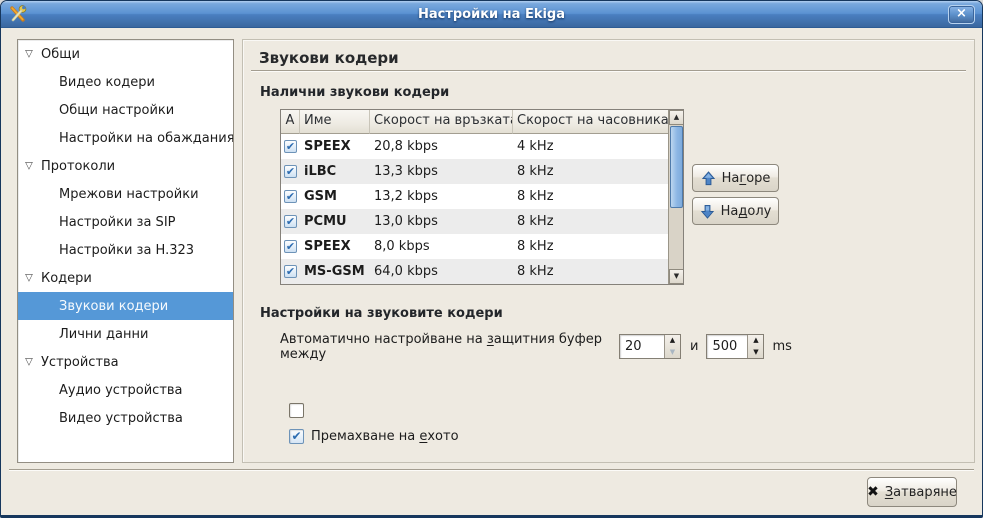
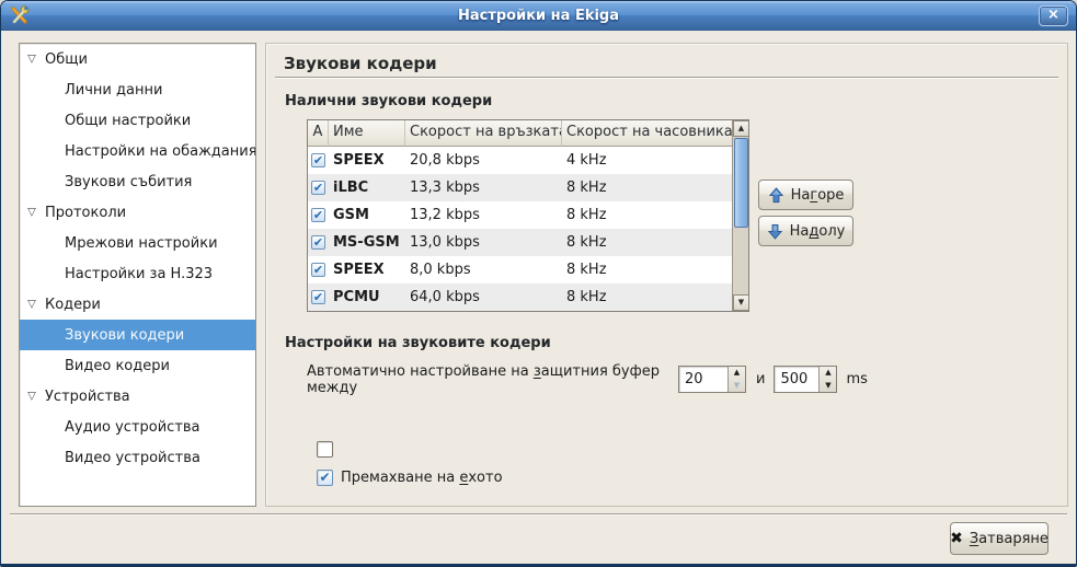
  Настройки на Ekiga
  ×
  ▽
  Общи
- Видео кодери
+ Лични данни
  Общи настройки
  Настройки на обаждания
+ Звукови събития
  ▽
  Протоколи
  Мрежови настройки
- Настройки за SIP
  Настройки за H.323
  ▽
  Кодери
  Звукови кодери
- Лични данни
+ Видео кодери
  ▽
  Устройства
  Аудио устройства
  Видео устройства
  Звукови кодери
  Налични звукови кодери
  А
  Име
  Скорост на връзкат
  Скорост на часовника
  ✔
  SPEEX
  20,8 kbps
  4 kHz
  ✔
  iLBC
  13,3 kbps
  8 kHz
  ✔
  GSM
  13,2 kbps
  8 kHz
  ✔
- PCMU
+ MS-GSM
  13,0 kbps
  8 kHz
  ✔
  SPEEX
  8,0 kbps
  8 kHz
  ✔
- MS-GSM
+ PCMU
  64,0 kbps
  8 kHz
  ▲
  ▼
  Нагоре
  Надолу
  Настройки на звуковите кодери
  Автоматично настройване на защитния буфер между
  20
  ▲
  ▼
  и
  500
  ▲
  ▼
  ms
  ✔
  Премахване на ехото
  ✖
  Затваряне
